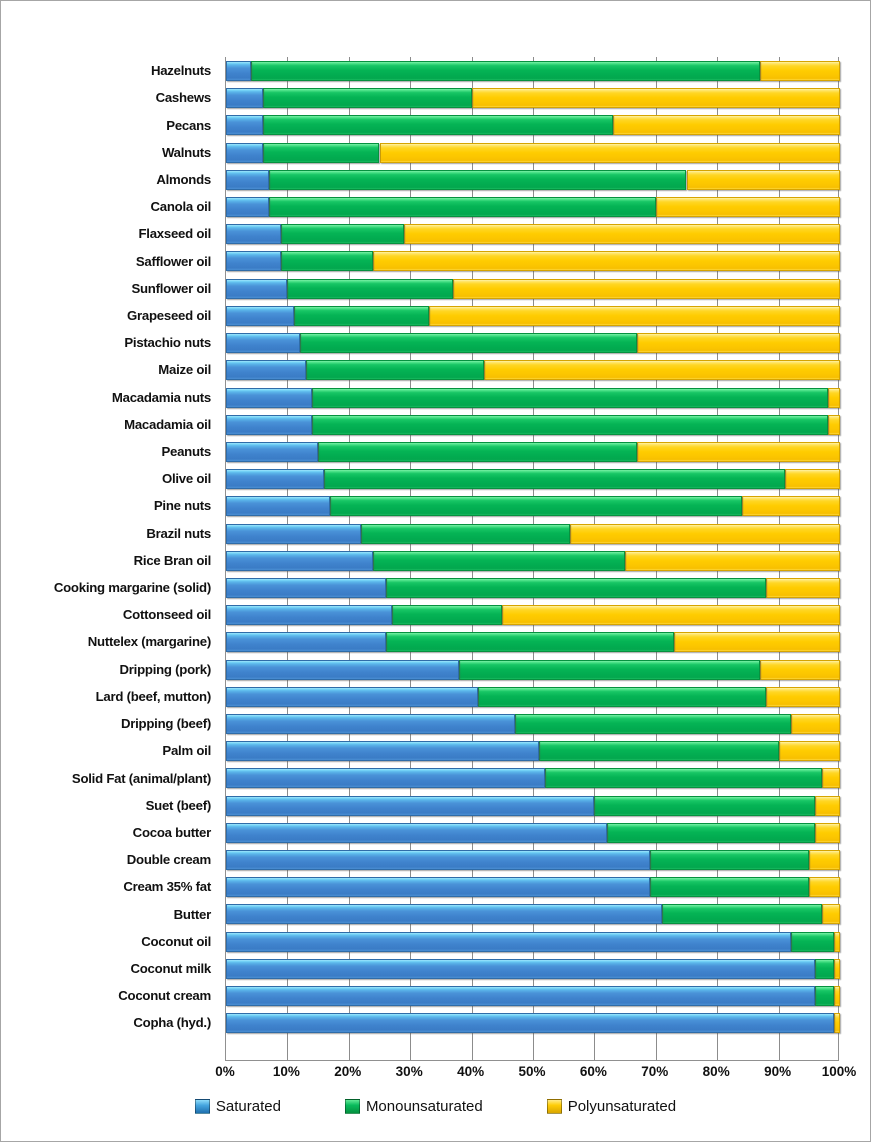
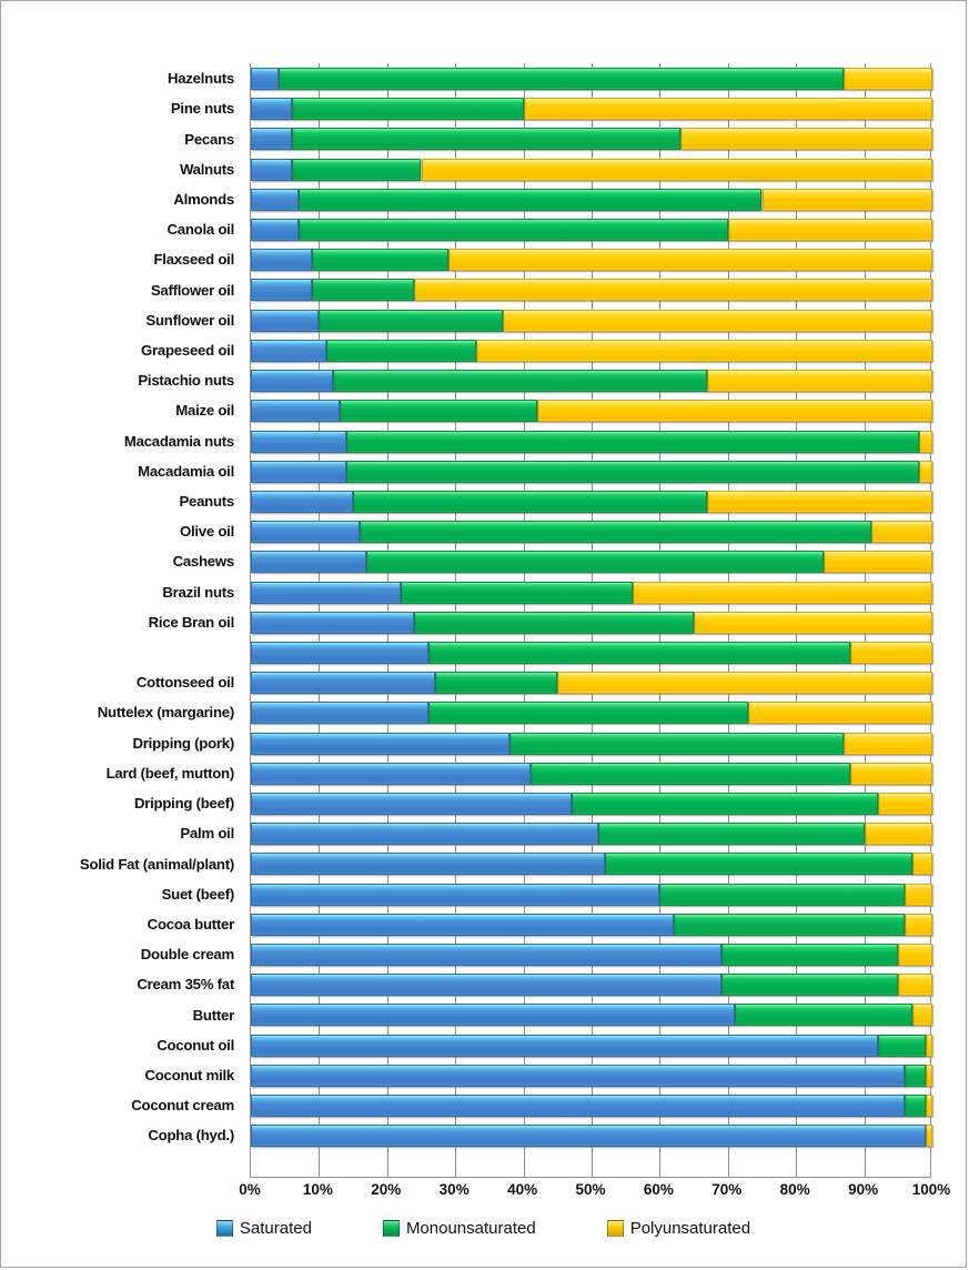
  Hazelnuts
- Cashews
+ Pine nuts
  Pecans
  Walnuts
  Almonds
  Canola oil
  Flaxseed oil
  Safflower oil
  Sunflower oil
  Grapeseed oil
  Pistachio nuts
  Maize oil
  Macadamia nuts
  Macadamia oil
  Peanuts
  Olive oil
- Pine nuts
+ Cashews
  Brazil nuts
  Rice Bran oil
- Cooking margarine (solid)
  Cottonseed oil
  Nuttelex (margarine)
  Dripping (pork)
  Lard (beef, mutton)
  Dripping (beef)
  Palm oil
  Solid Fat (animal/plant)
  Suet (beef)
  Cocoa butter
  Double cream
  Cream 35% fat
  Butter
  Coconut oil
  Coconut milk
  Coconut cream
  Copha (hyd.)
  0%
  10%
  20%
  30%
  40%
  50%
  60%
  70%
  80%
  90%
  100%
  Saturated
  Monounsaturated
  Polyunsaturated
